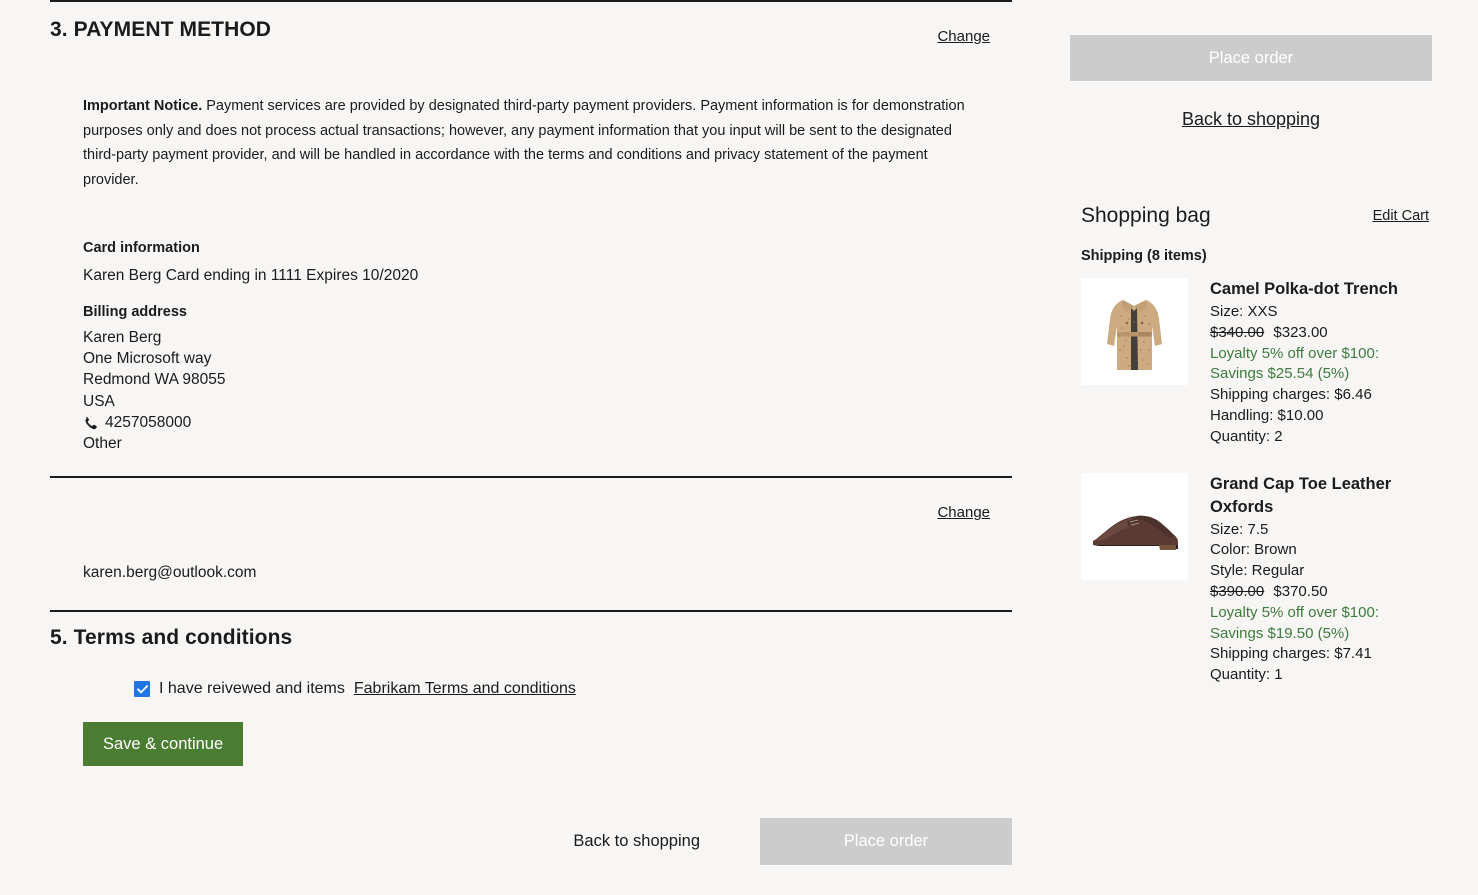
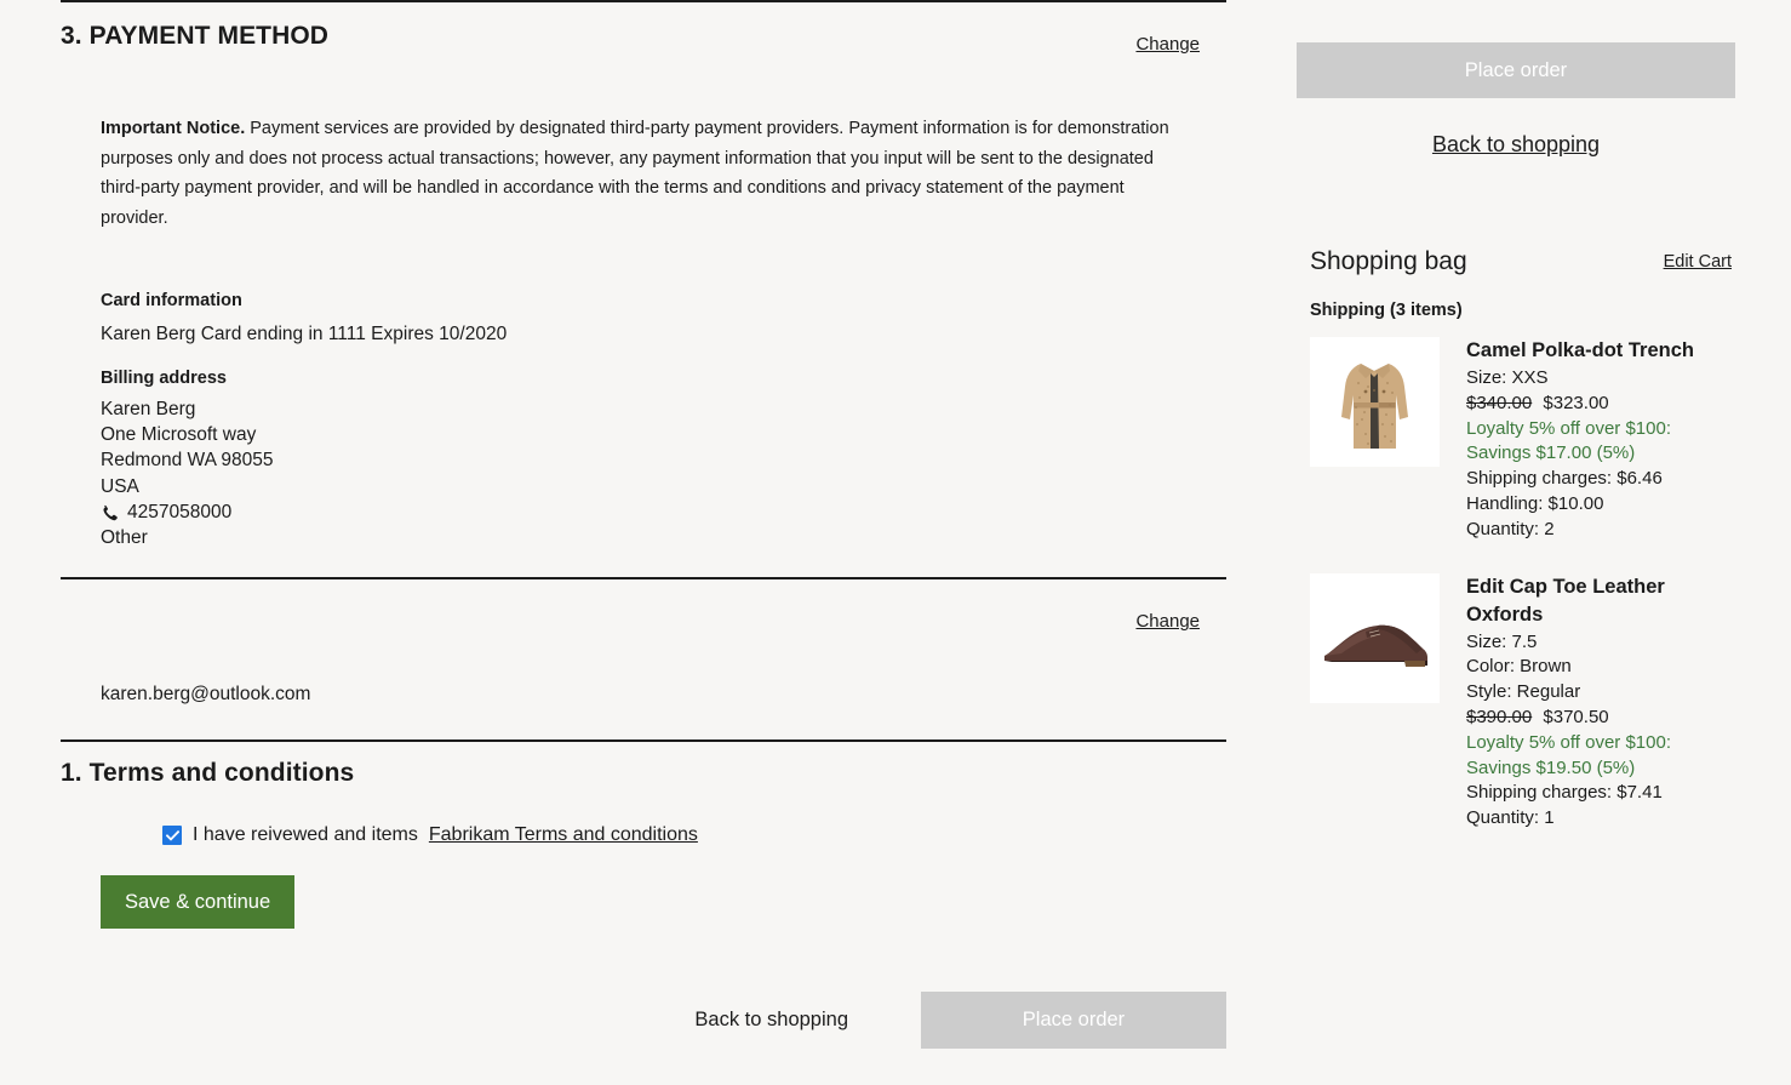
  3. PAYMENT METHOD
  Change
  Important Notice. Payment services are provided by designated third-party payment providers. Payment information is for demonstration purposes only and does not process actual transactions; however, any payment information that you input will be sent to the designated third-party payment provider, and will be handled in accordance with the terms and conditions and privacy statement of the payment provider.
  Card information
  Karen Berg Card ending in 1111 Expires 10/2020
  Billing address
  Karen Berg
  One Microsoft way
  Redmond WA 98055
  USA
  4257058000
  Other
  Change
  karen.berg@outlook.com
- 5. Terms and conditions
+ 1. Terms and conditions
  I have reivewed and items
  Fabrikam Terms and conditions
  Save & continue
  Back to shopping
  Place order
  Place order
  Back to shopping
  Shopping bag
  Edit Cart
- Shipping (8 items)
+ Shipping (3 items)
  Camel Polka-dot Trench
  Size: XXS
  $340.00 $323.00
  Loyalty 5% off over $100:
- Savings $25.54 (5%)
+ Savings $17.00 (5%)
  Shipping charges: $6.46
  Handling: $10.00
  Quantity: 2
- Grand Cap Toe Leather Oxfords
+ Edit Cap Toe Leather Oxfords
  Size: 7.5
  Color: Brown
  Style: Regular
  $390.00 $370.50
  Loyalty 5% off over $100:
  Savings $19.50 (5%)
  Shipping charges: $7.41
  Quantity: 1
